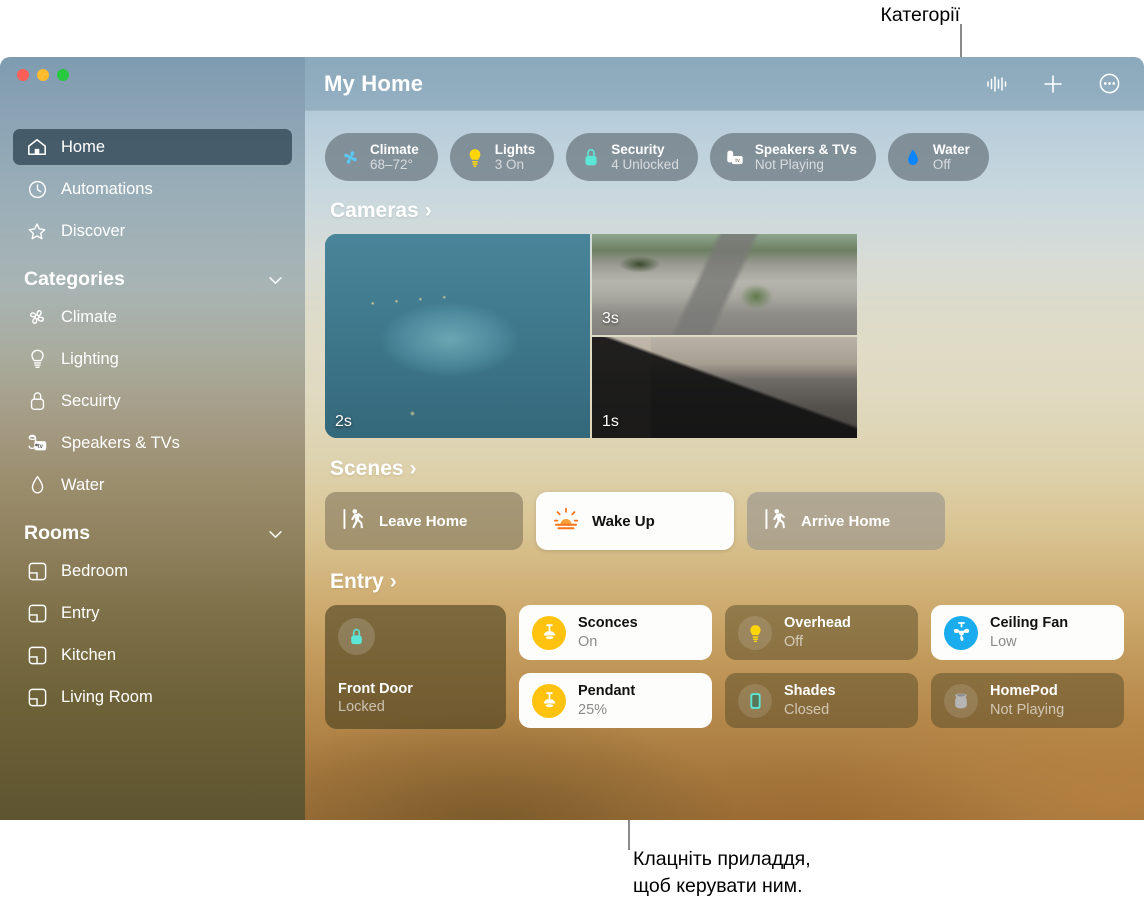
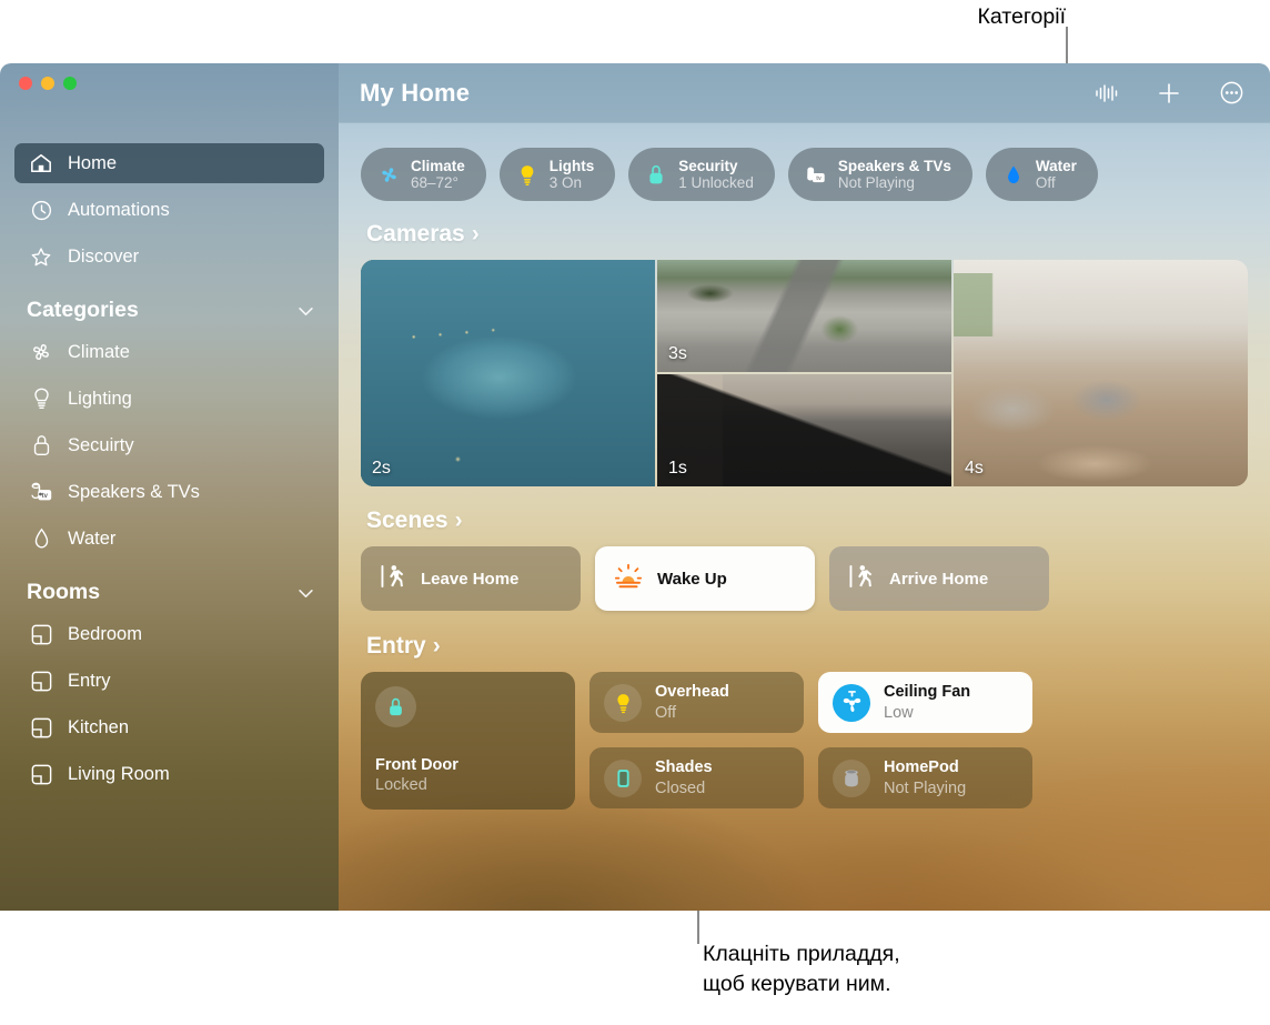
  Категорії
  Клацніть приладдя,
  щоб керувати ним.
  Home
  Automations
  Discover
  Categories
  Climate
  Lighting
  Secuirty
  Speakers & TVs
  Water
  Rooms
  Bedroom
  Entry
  Kitchen
  Living Room
  My Home
  Climate
  68–72°
  Lights
  3 On
  Security
- 4 Unlocked
+ 1 Unlocked
  Speakers & TVs
  Not Playing
  Water
  Off
  Cameras
  ›
  2s
  3s
  1s
+ 4s
  Scenes
  ›
  Leave Home
  Wake Up
  Arrive Home
  Entry
  ›
  Front Door
  Locked
- Sconces
- On
- Pendant
- 25%
  Overhead
  Off
  Shades
  Closed
  Ceiling Fan
  Low
  HomePod
  Not Playing
